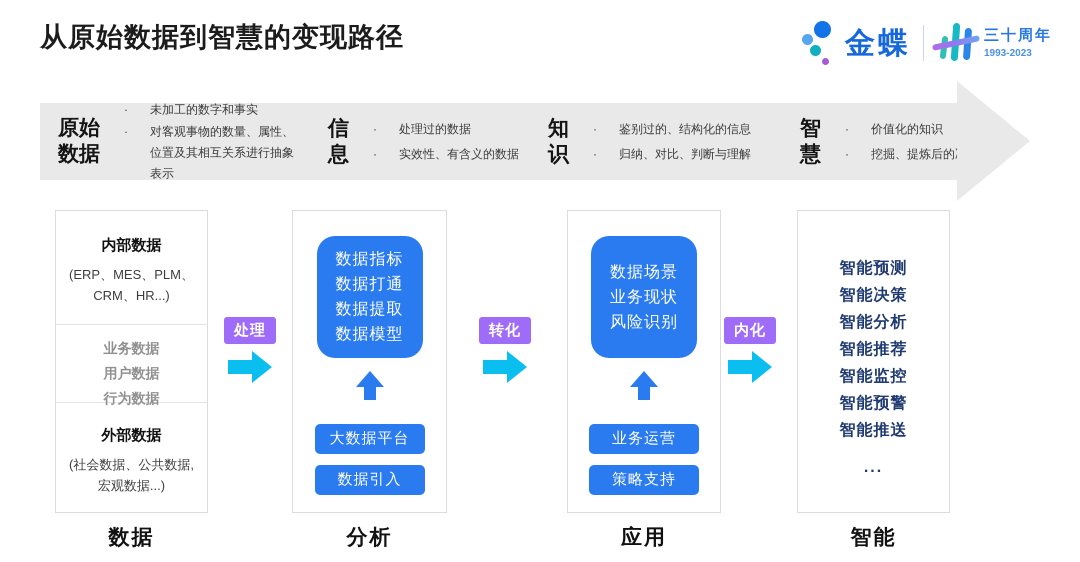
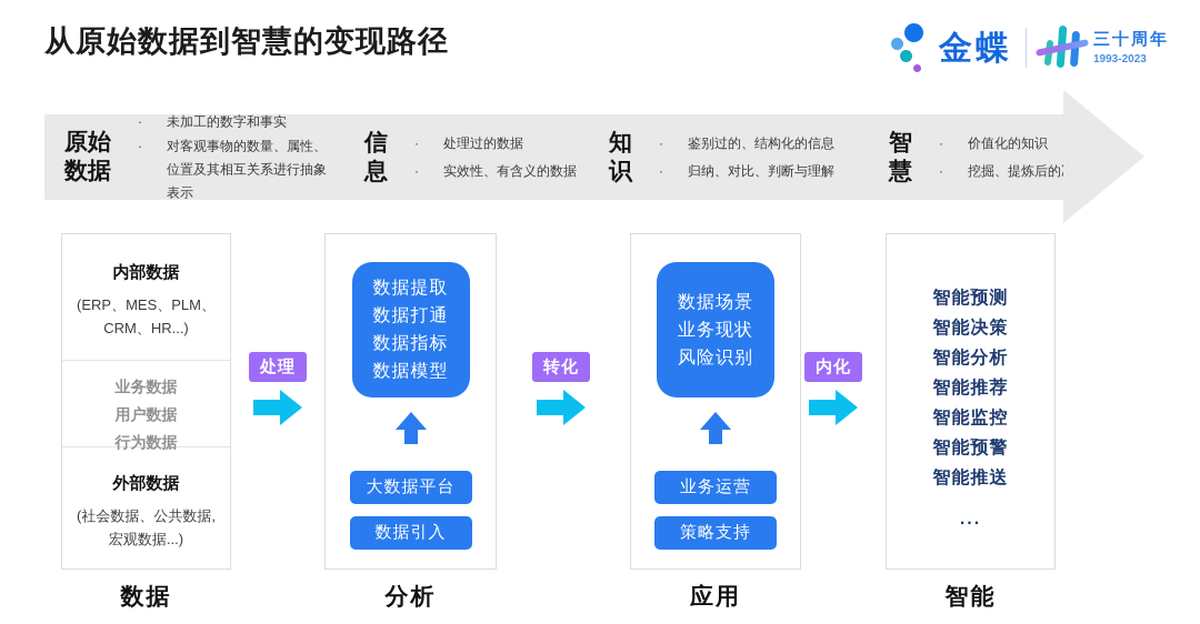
  从原始数据到智慧的变现路径
  金蝶
  三十周年
  1993-2023
  原始
  数据
  ·
  未加工的数字和事实
  ·
  对客观事物的数量、属性、位置及其相互关系进行抽象表示
  信
  息
  ·
  处理过的数据
  ·
  实效性、有含义的数据
  知
  识
  ·
  鉴别过的、结构化的信息
  ·
  归纳、对比、判断与理解
  智
  慧
  ·
  价值化的知识
  ·
  挖掘、提炼后的决策能力
  内部数据
  (ERP、MES、PLM、
  CRM、HR...)
  业务数据
  用户数据
  行为数据
  外部数据
  (社会数据、公共数据,
  宏观数据...)
  处理
- 数据指标
+ 数据提取
  数据打通
- 数据提取
+ 数据指标
  数据模型
  大数据平台
  数据引入
  转化
  数据场景
  业务现状
  风险识别
  业务运营
  策略支持
  内化
  智能预测
  智能决策
  智能分析
  智能推荐
  智能监控
  智能预警
  智能推送
  ...
  数据
  分析
  应用
  智能
